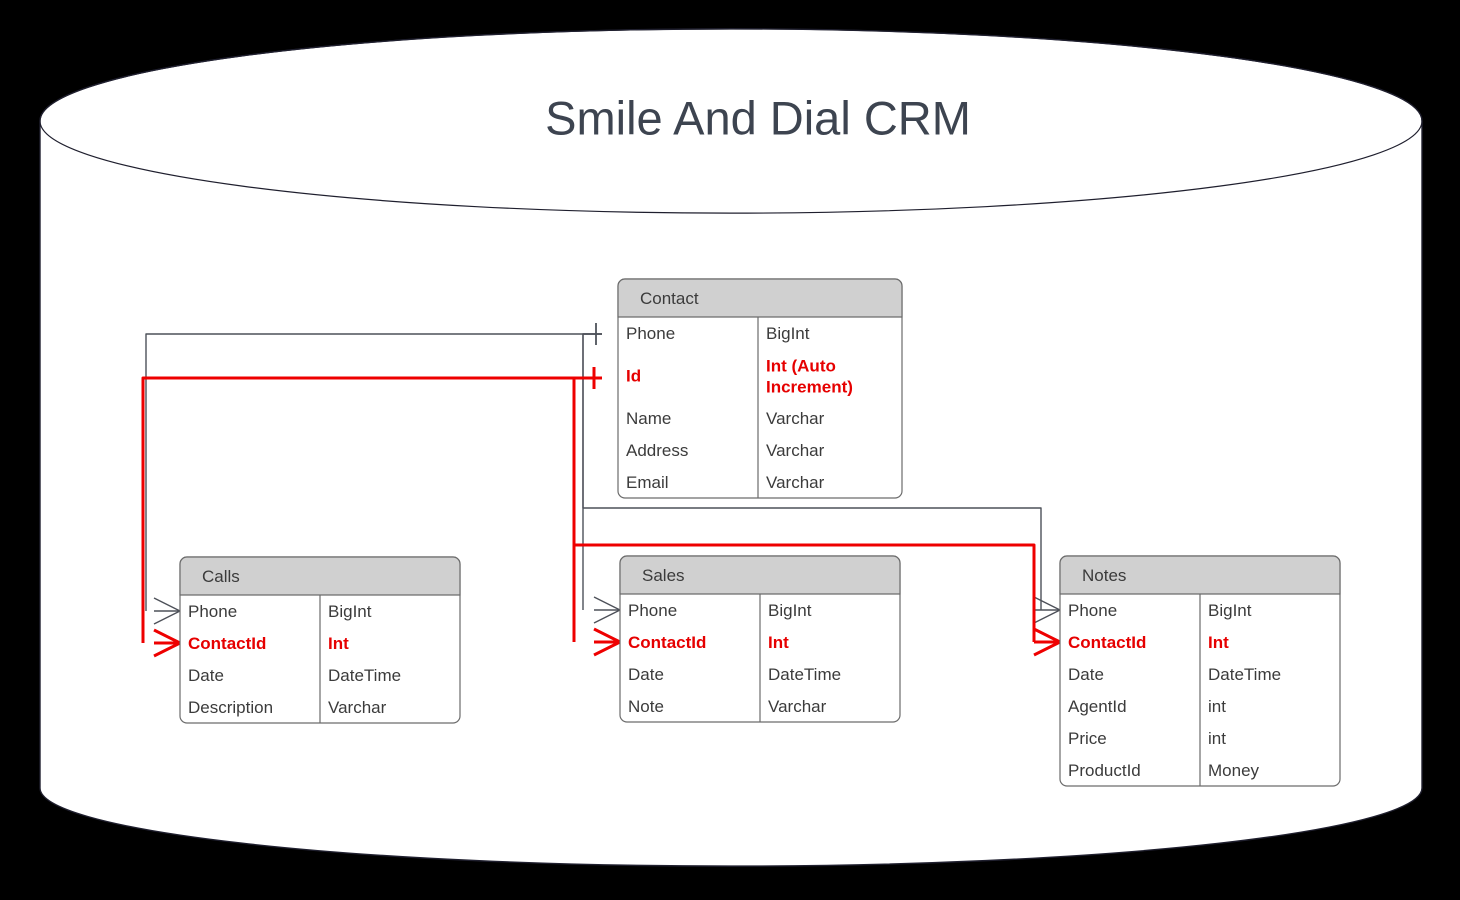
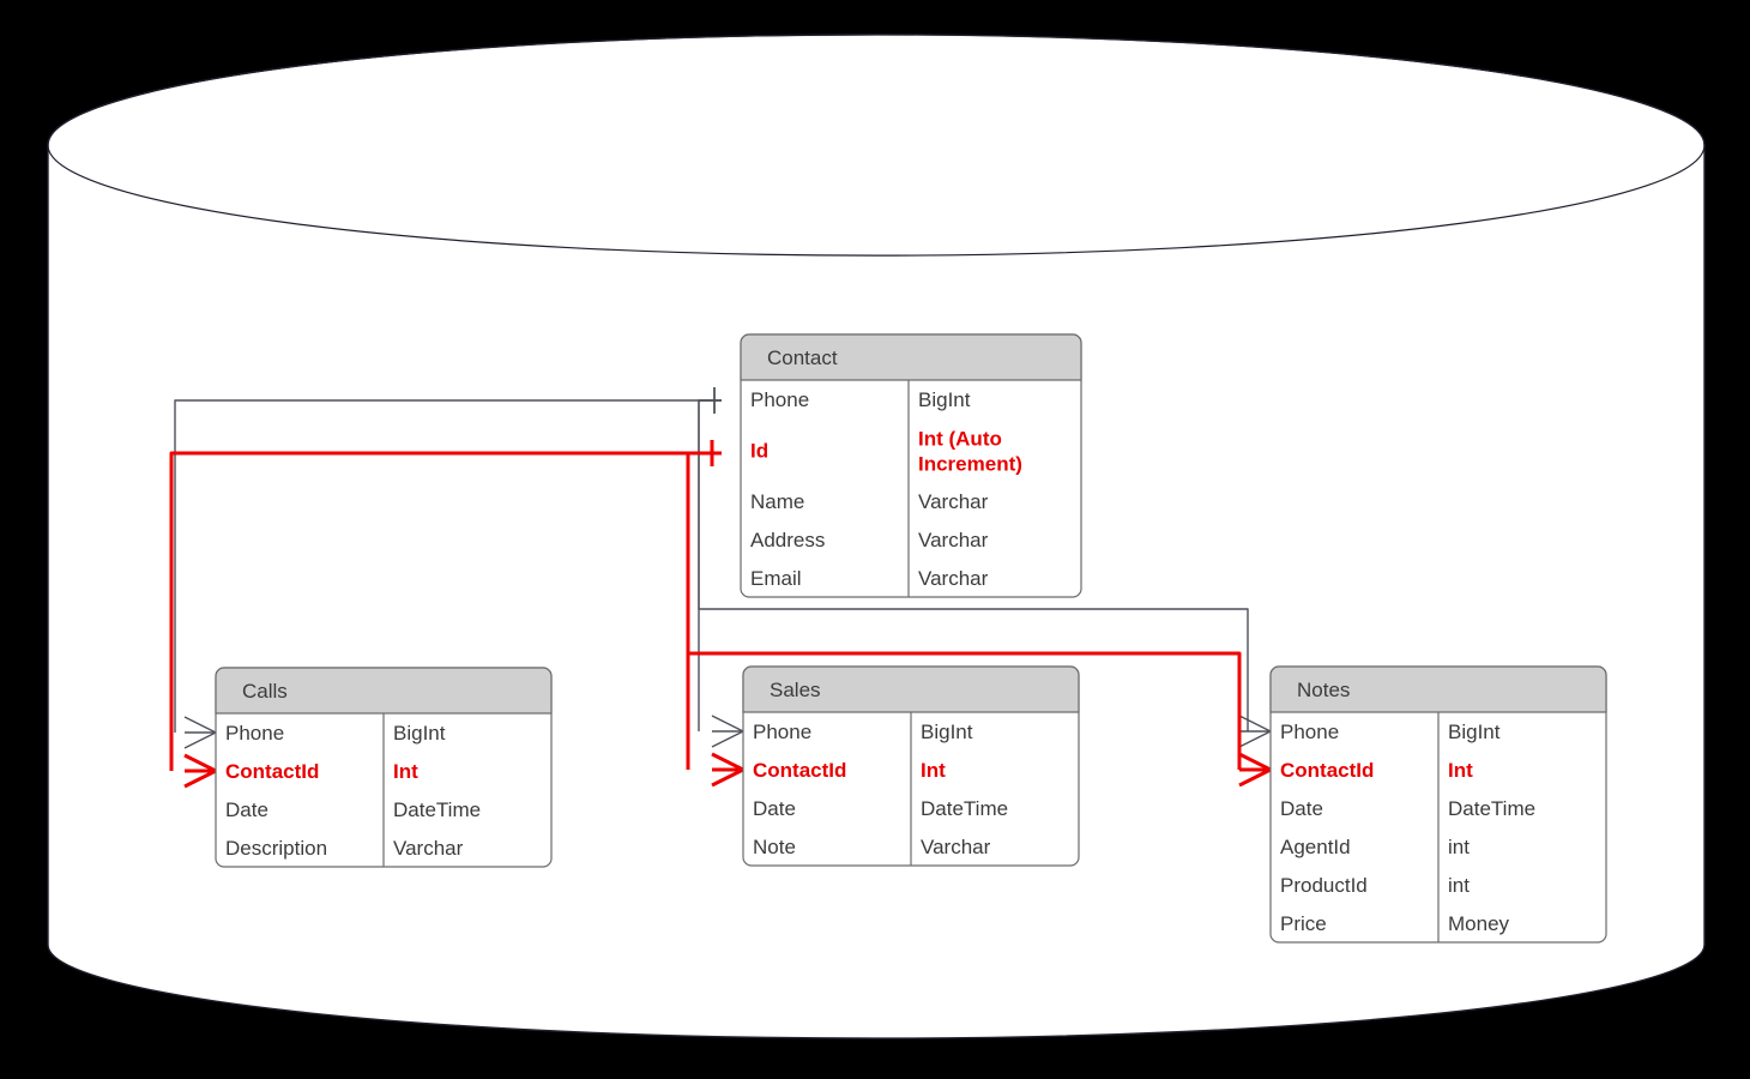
- Smile And Dial CRM
  Contact
  Phone
  BigInt
  Id
  Int (Auto Increment)
  Name
  Varchar
  Address
  Varchar
  Email
  Varchar
  Calls
  Phone
  BigInt
  ContactId
  Int
  Date
  DateTime
  Description
  Varchar
  Sales
  Phone
  BigInt
  ContactId
  Int
  Date
  DateTime
  Note
  Varchar
  Notes
  Phone
  BigInt
  ContactId
  Int
  Date
  DateTime
  AgentId
  int
- Price
+ ProductId
  int
- ProductId
+ Price
  Money
